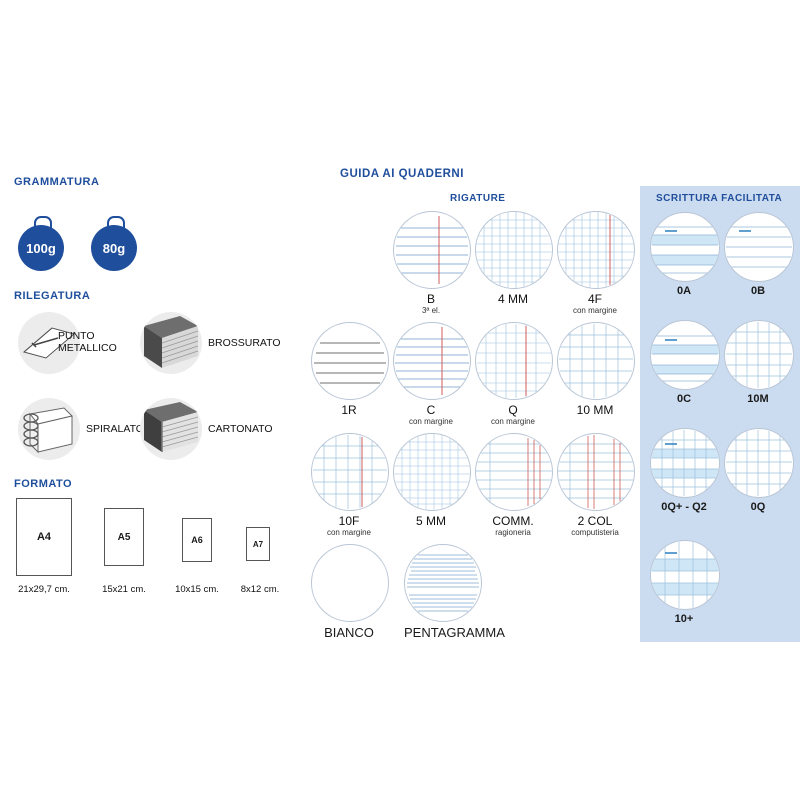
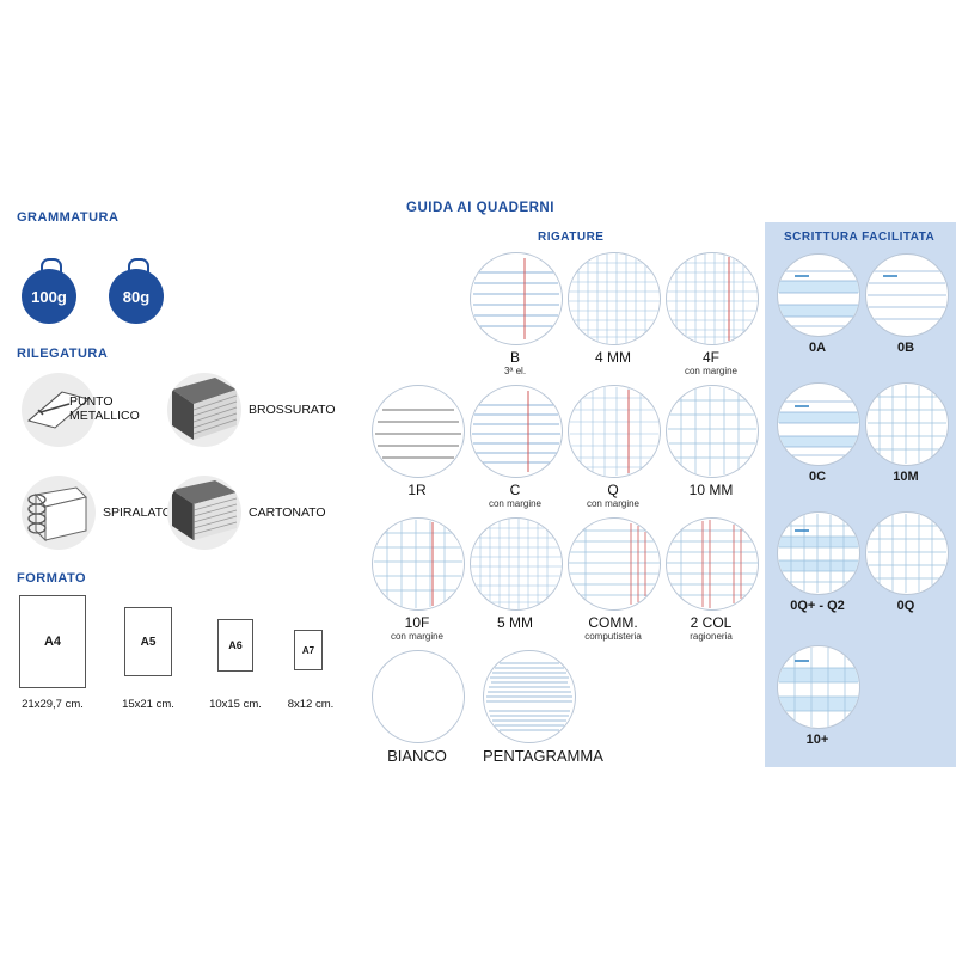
  GRAMMATURA
  100g
  80g
  RILEGATURA
  PUNTO
  METALLICO
  BROSSURATO
  SPIRALAT
  CARTONATO
  FORMATO
  A4
  21x29,7 cm.
  A5
  15x21 cm.
  A6
  10x15 cm.
  A7
  8x12 cm.
  GUIDA AI QUADERNI
  RIGATURE
  B
  3ª el.
  4 MM
  4F
  con margine
  1R
  C
  con margine
  Q
  con margine
  10 MM
  10F
  con margine
  5 MM
  COMM.
- ragioneria
+ computisteria
  2 COL
- computisteria
+ ragioneria
  BIANCO
  PENTAGRAMMA
  SCRITTURA FACILITATA
  0A
  0B
  0C
  10M
  0Q+ - Q2
  0Q
  10+
